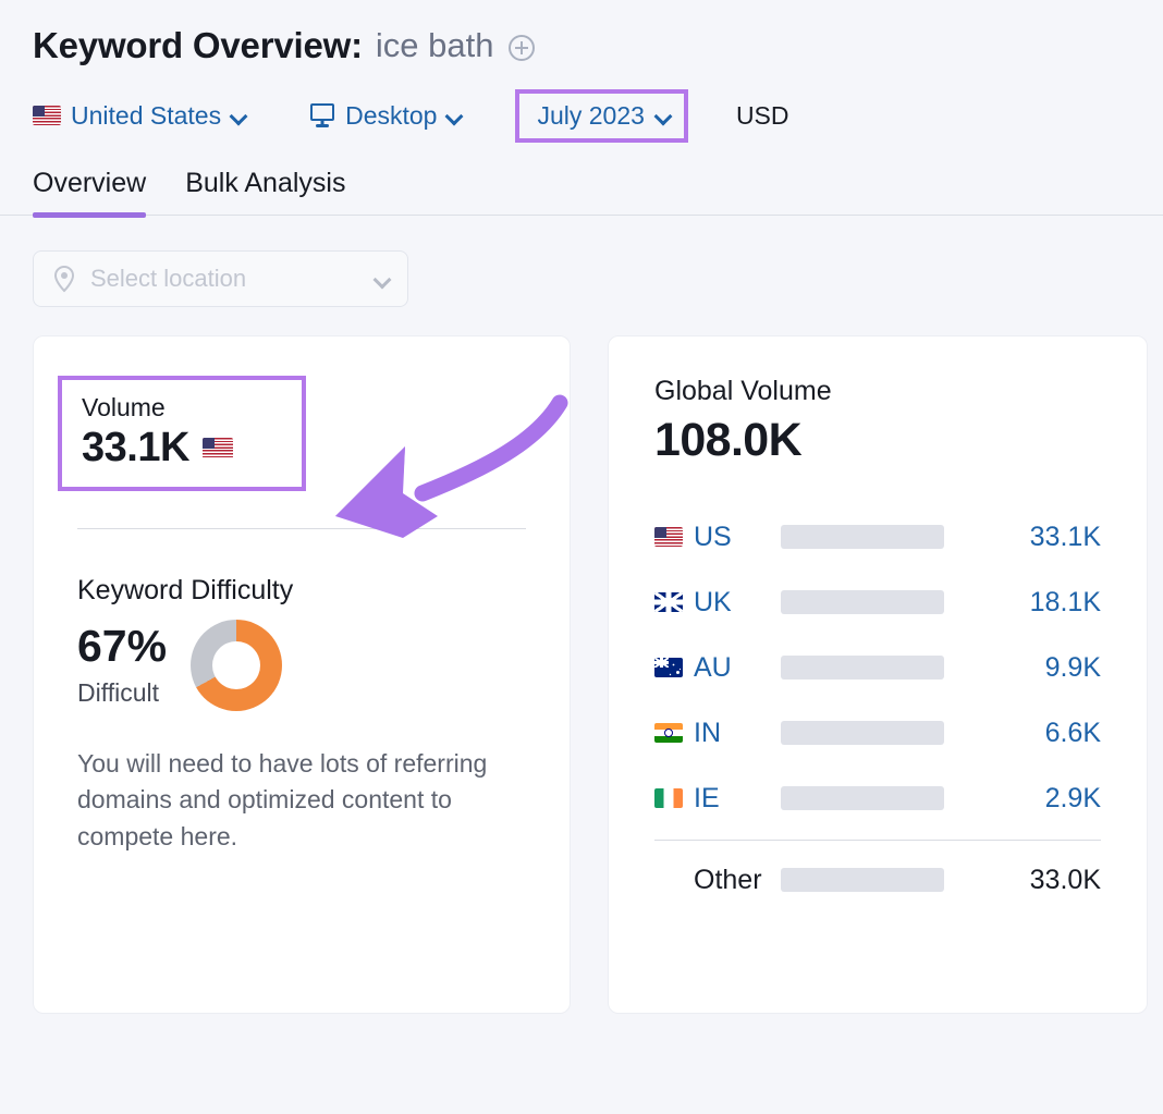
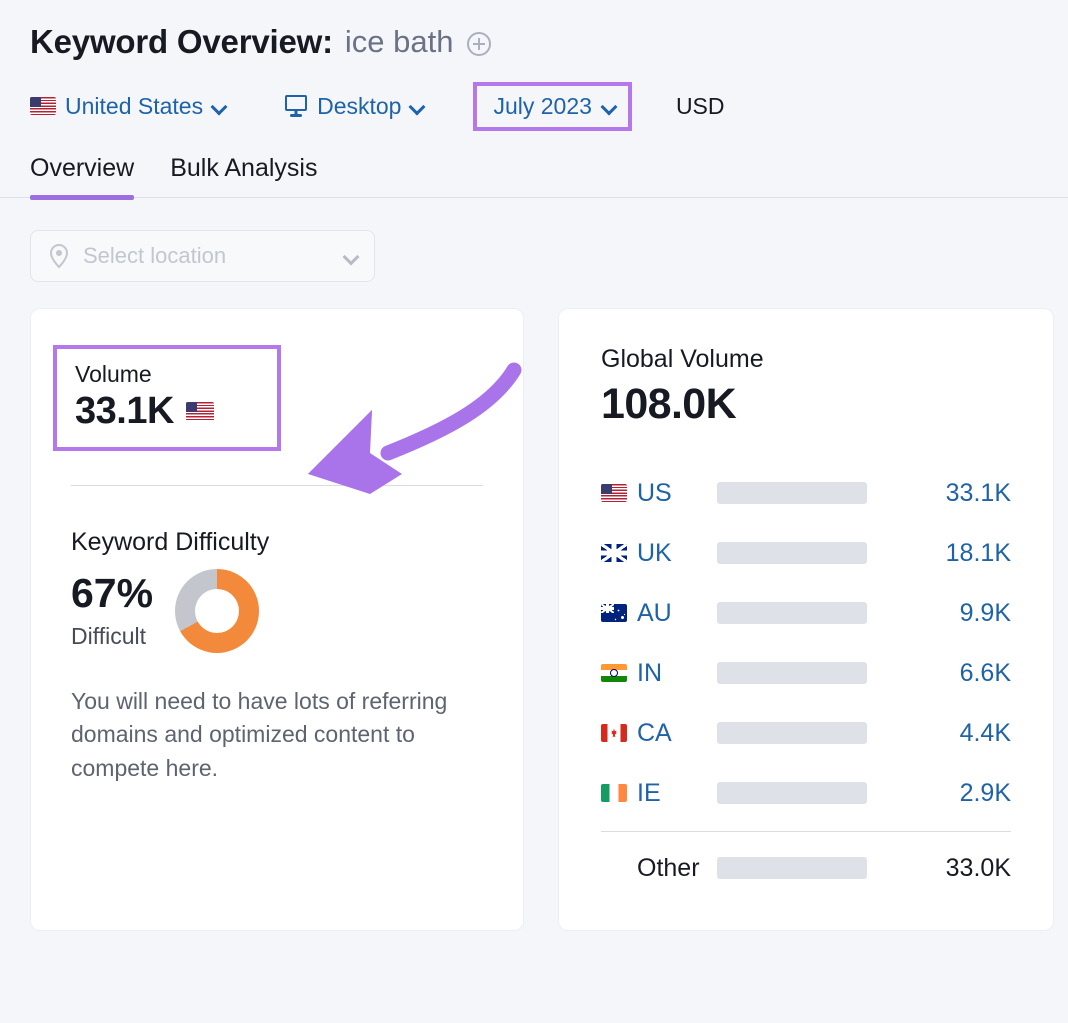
  Keyword Overview:
  ice bath
  United States
  Desktop
  July 2023
  USD
  Overview
  Bulk Analysis
  Select location
  Volume
  33.1K
  Keyword Difficulty
  67%
  Difficult
  You will need to have lots of referring domains and optimized content to compete here.
  Global Volume
  108.0K
  US
  33.1K
  UK
  18.1K
  AU
  9.9K
  IN
  6.6K
+ CA
+ 4.4K
  IE
  2.9K
  Other
  33.0K
